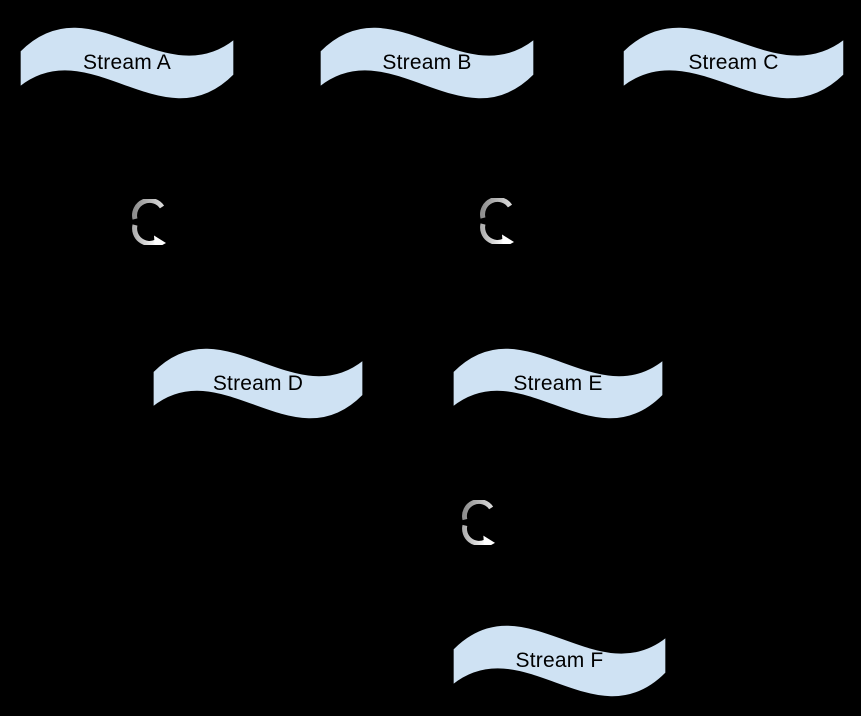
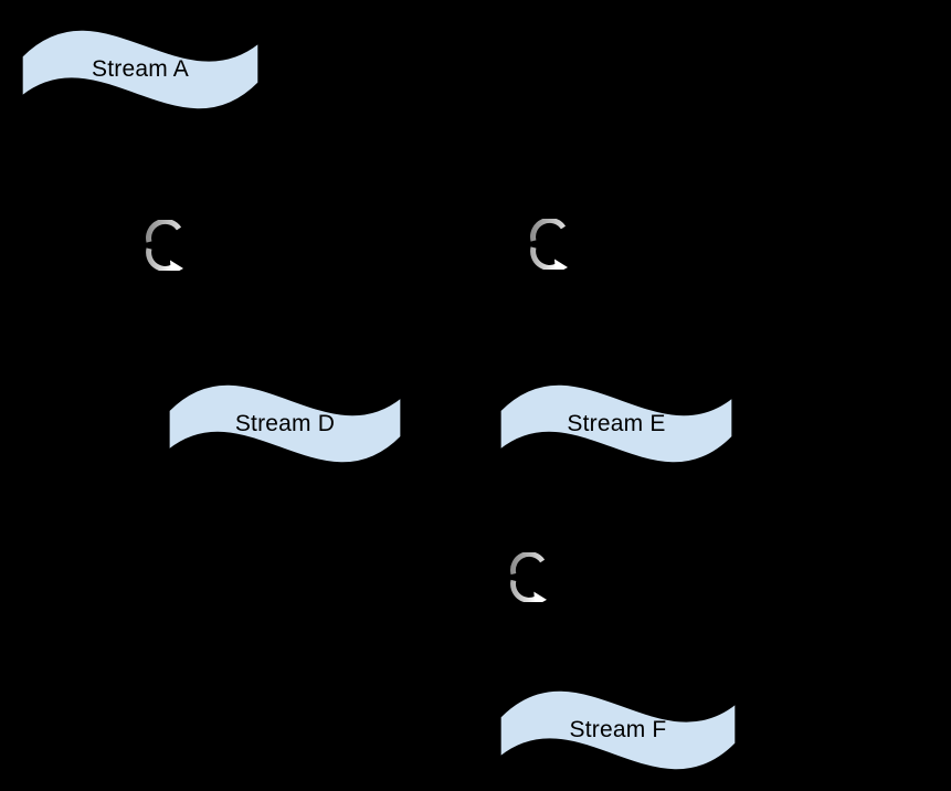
  Stream A
- Stream B
- Stream C
  Stream D
  Stream E
  Stream F
